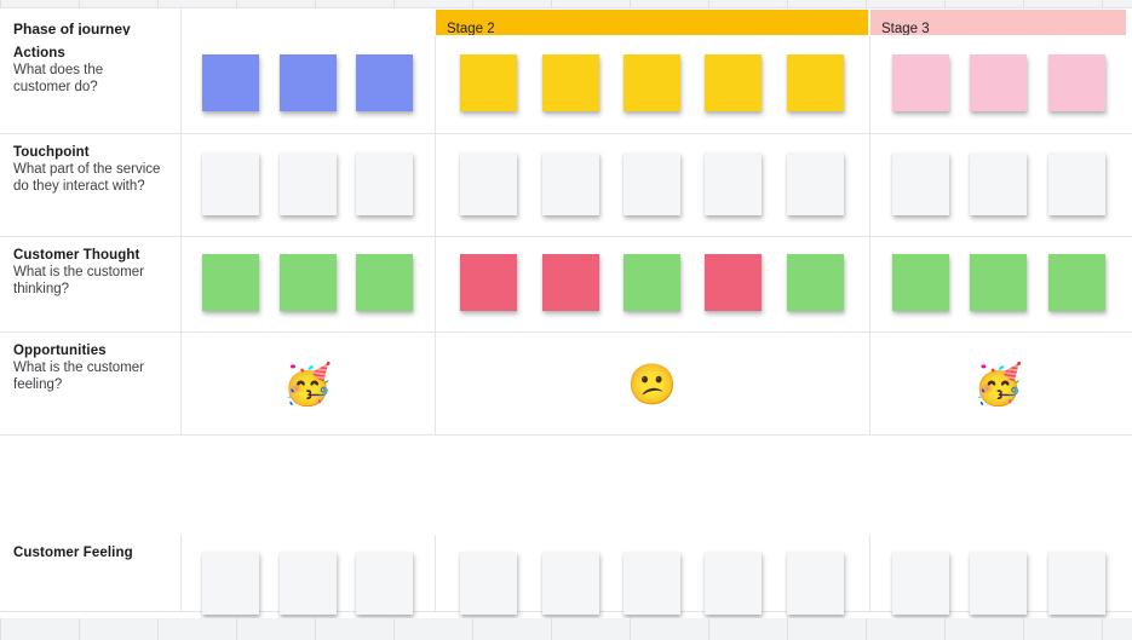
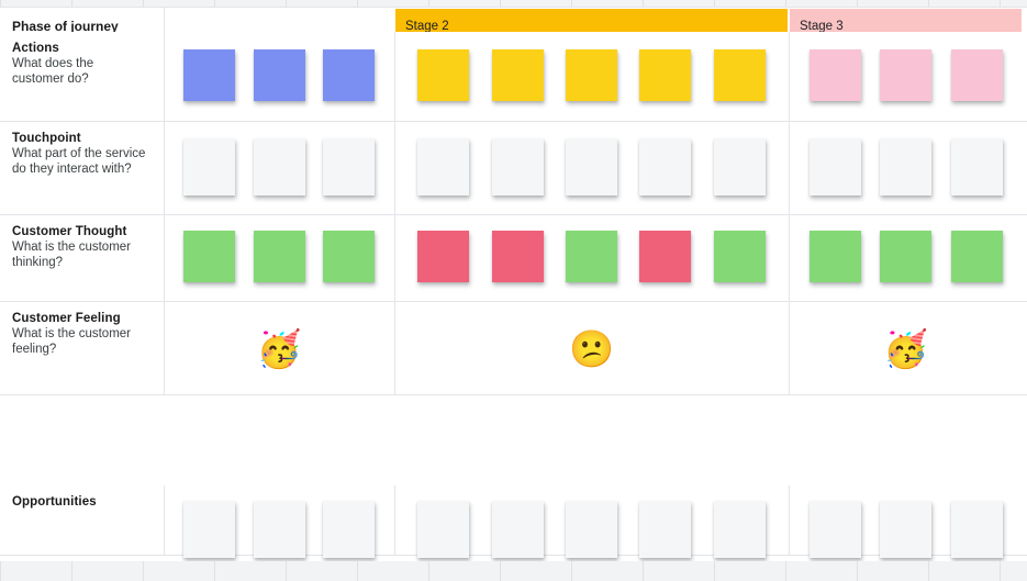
  Phase of journey
  Stage 2
  Stage 3
  Actions
  What does the
  customer do?
  Touchpoint
  What part of the service
  do they interact with?
  Customer Thought
  What is the customer
  thinking?
- Opportunities
+ Customer Feeling
  What is the customer
  feeling?
  🥳
  😕
  🥳
- Customer Feeling
+ Opportunities
